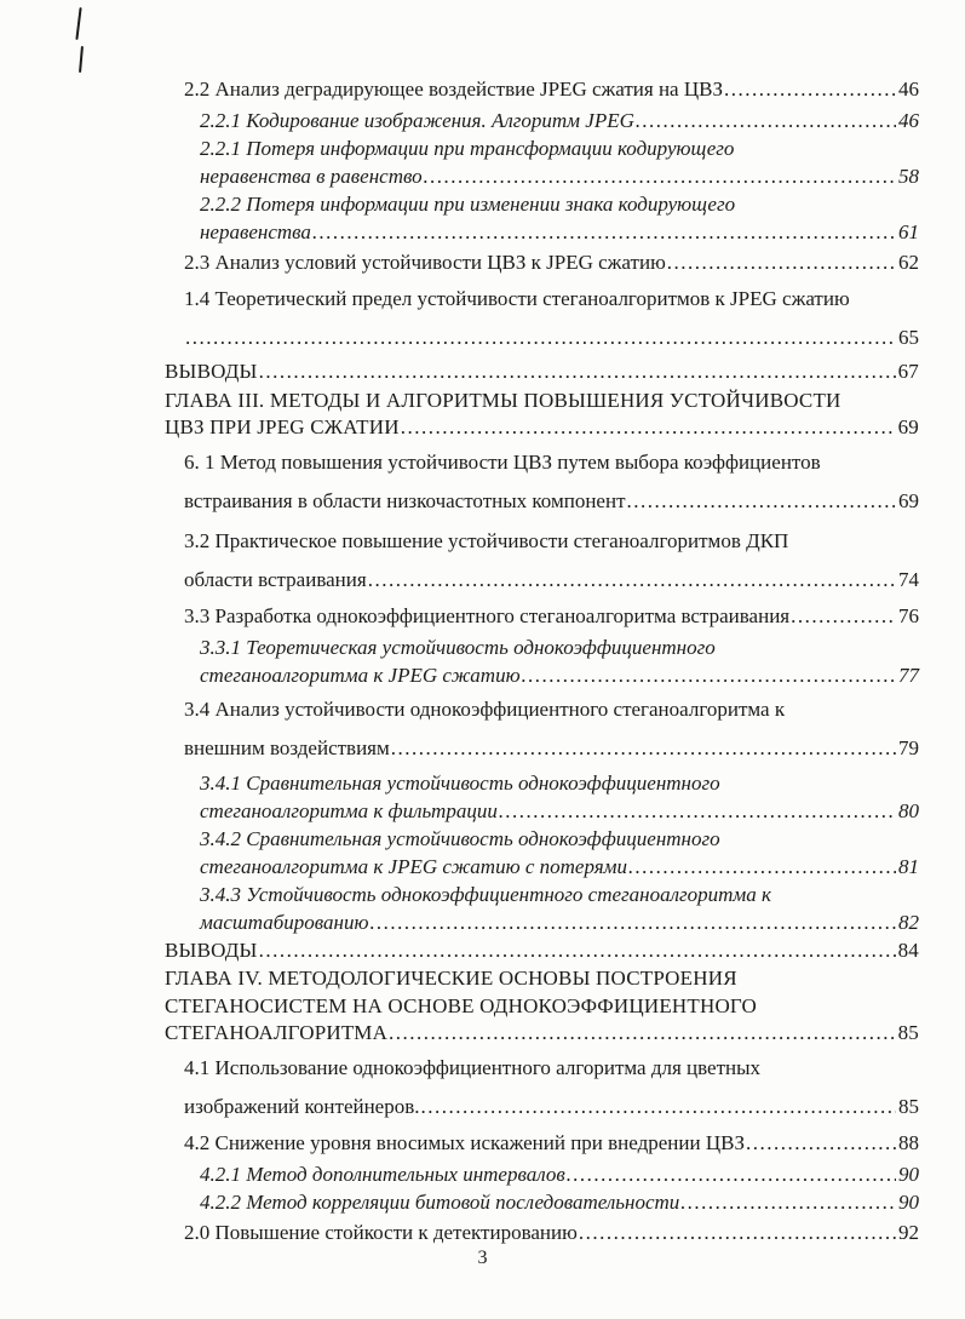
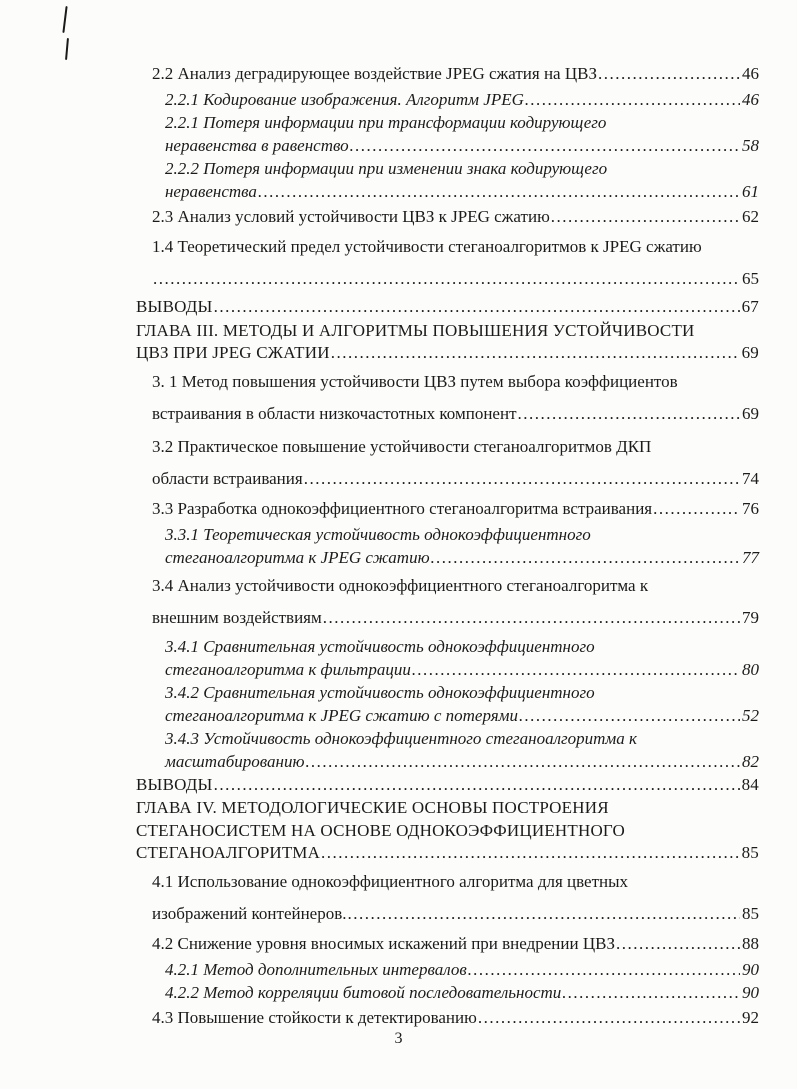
  2.2 Анализ деградирующее воздействие JPEG сжатия на ЦВЗ
  46
  2.2.1 Кодирование изображения. Алгоритм JPEG
  46
  2.2.1 Потеря информации при трансформации кодирующего
  неравенства в равенство
  58
  2.2.2 Потеря информации при изменении знака кодирующего
  неравенства
  61
  2.3 Анализ условий устойчивости ЦВЗ к JPEG сжатию
  62
  1.4 Теоретический предел устойчивости стеганоалгоритмов к JPEG сжатию
  65
  ВЫВОДЫ
  67
  ГЛАВА III. МЕТОДЫ И АЛГОРИТМЫ ПОВЫШЕНИЯ УСТОЙЧИВОСТИ
  ЦВЗ ПРИ JPEG СЖАТИИ
  69
- 6. 1 Метод повышения устойчивости ЦВЗ путем выбора коэффициентов
+ 3. 1 Метод повышения устойчивости ЦВЗ путем выбора коэффициентов
  встраивания в области низкочастотных компонент
  69
  3.2 Практическое повышение устойчивости стеганоалгоритмов ДКП
  области встраивания
  74
  3.3 Разработка однокоэффициентного стеганоалгоритма встраивания
  76
  3.3.1 Теоретическая устойчивость однокоэффициентного
  стеганоалгоритма к JPEG сжатию
  77
  3.4 Анализ устойчивости однокоэффициентного стеганоалгоритма к
  внешним воздействиям
  79
  3.4.1 Сравнительная устойчивость однокоэффициентного
  стеганоалгоритма к фильтрации
  80
  3.4.2 Сравнительная устойчивость однокоэффициентного
  стеганоалгоритма к JPEG сжатию с потерями
- 81
+ 52
  3.4.3 Устойчивость однокоэффициентного стеганоалгоритма к
  масштабированию
  82
  ВЫВОДЫ
  84
  ГЛАВА IV. МЕТОДОЛОГИЧЕСКИЕ ОСНОВЫ ПОСТРОЕНИЯ
  СТЕГАНОСИСТЕМ НА ОСНОВЕ ОДНОКОЭФФИЦИЕНТНОГО
  СТЕГАНОАЛГОРИТМА
  85
  4.1 Использование однокоэффициентного алгоритма для цветных
  изображений контейнеров.
  85
  4.2 Снижение уровня вносимых искажений при внедрении ЦВЗ
  88
  4.2.1 Метод дополнительных интервалов
  90
  4.2.2 Метод корреляции битовой последовательности
  90
- 2.0 Повышение стойкости к детектированию
+ 4.3 Повышение стойкости к детектированию
  92
  3
